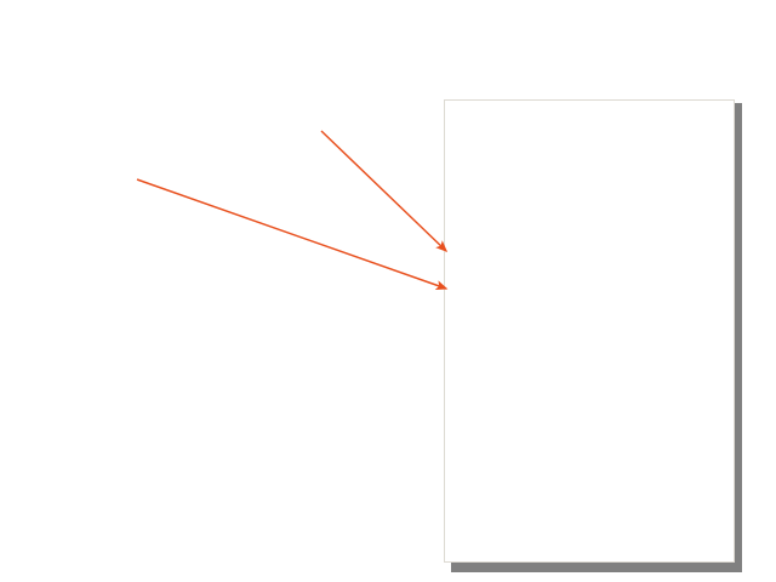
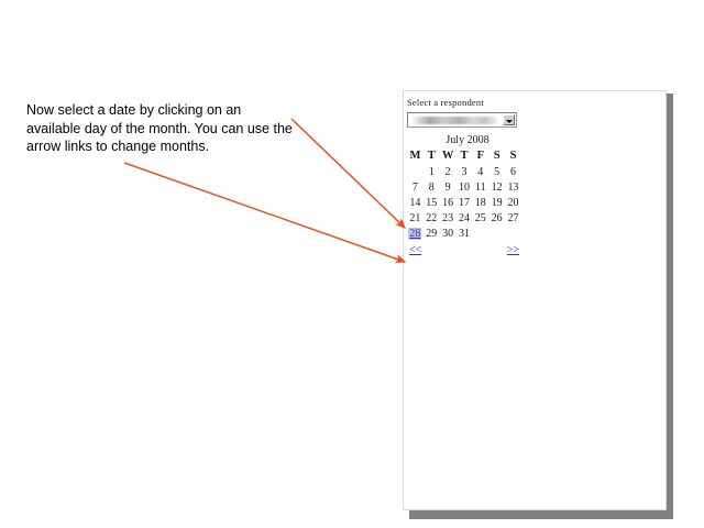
+ Now select a date by clicking on an available day of the month. You can use the arrow links to change months.
+ Select a respondent
+ July 2008
+ M	T	W	T	F	S	S
+ 	1	2	3	4	5	6
+ 7	8	9	10	11	12	13
+ 14	15	16	17	18	19	20
+ 21	22	23	24	25	26	27
+ 28	29	30	31
+ <<
+ >>
